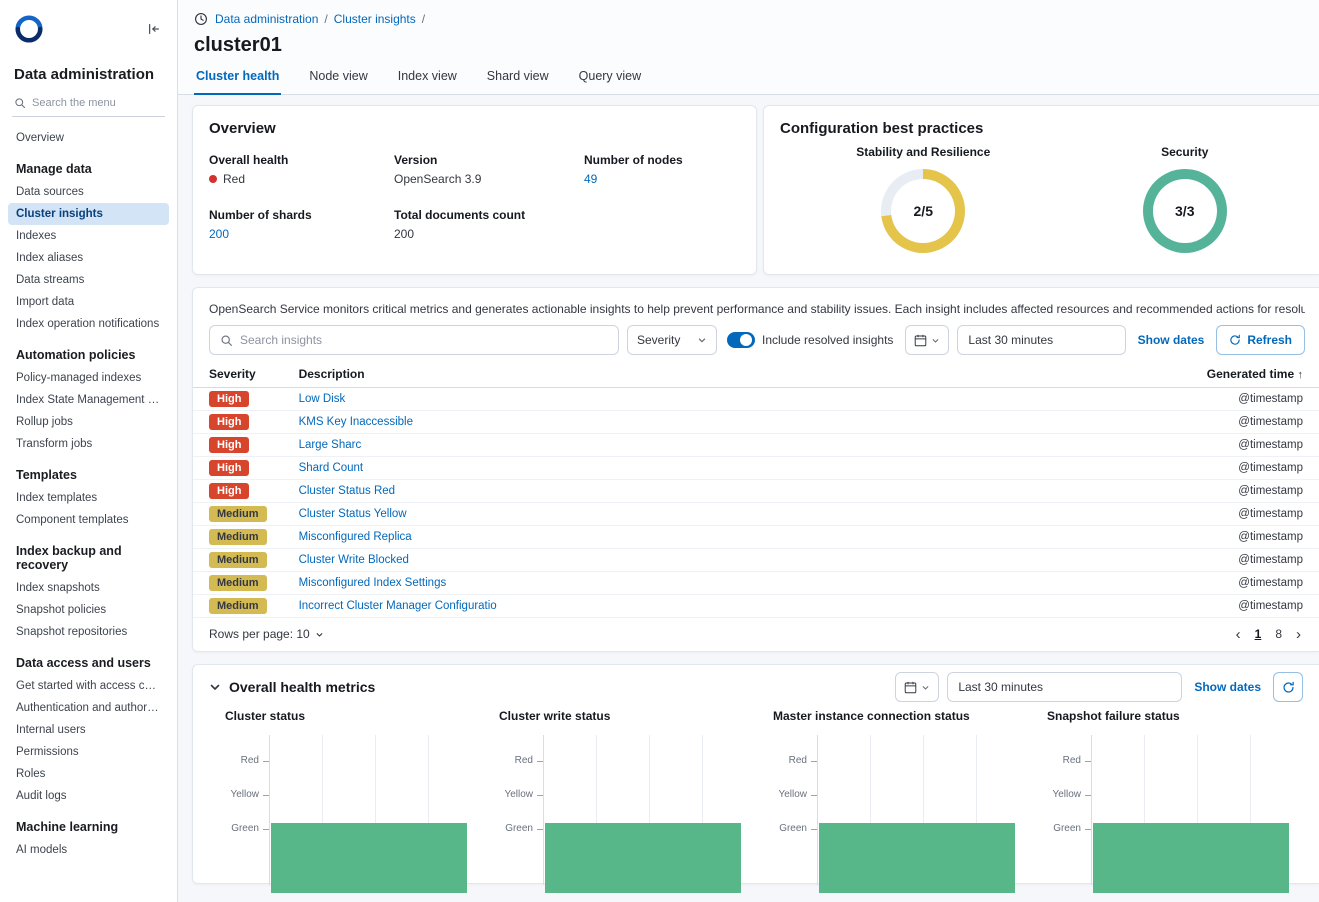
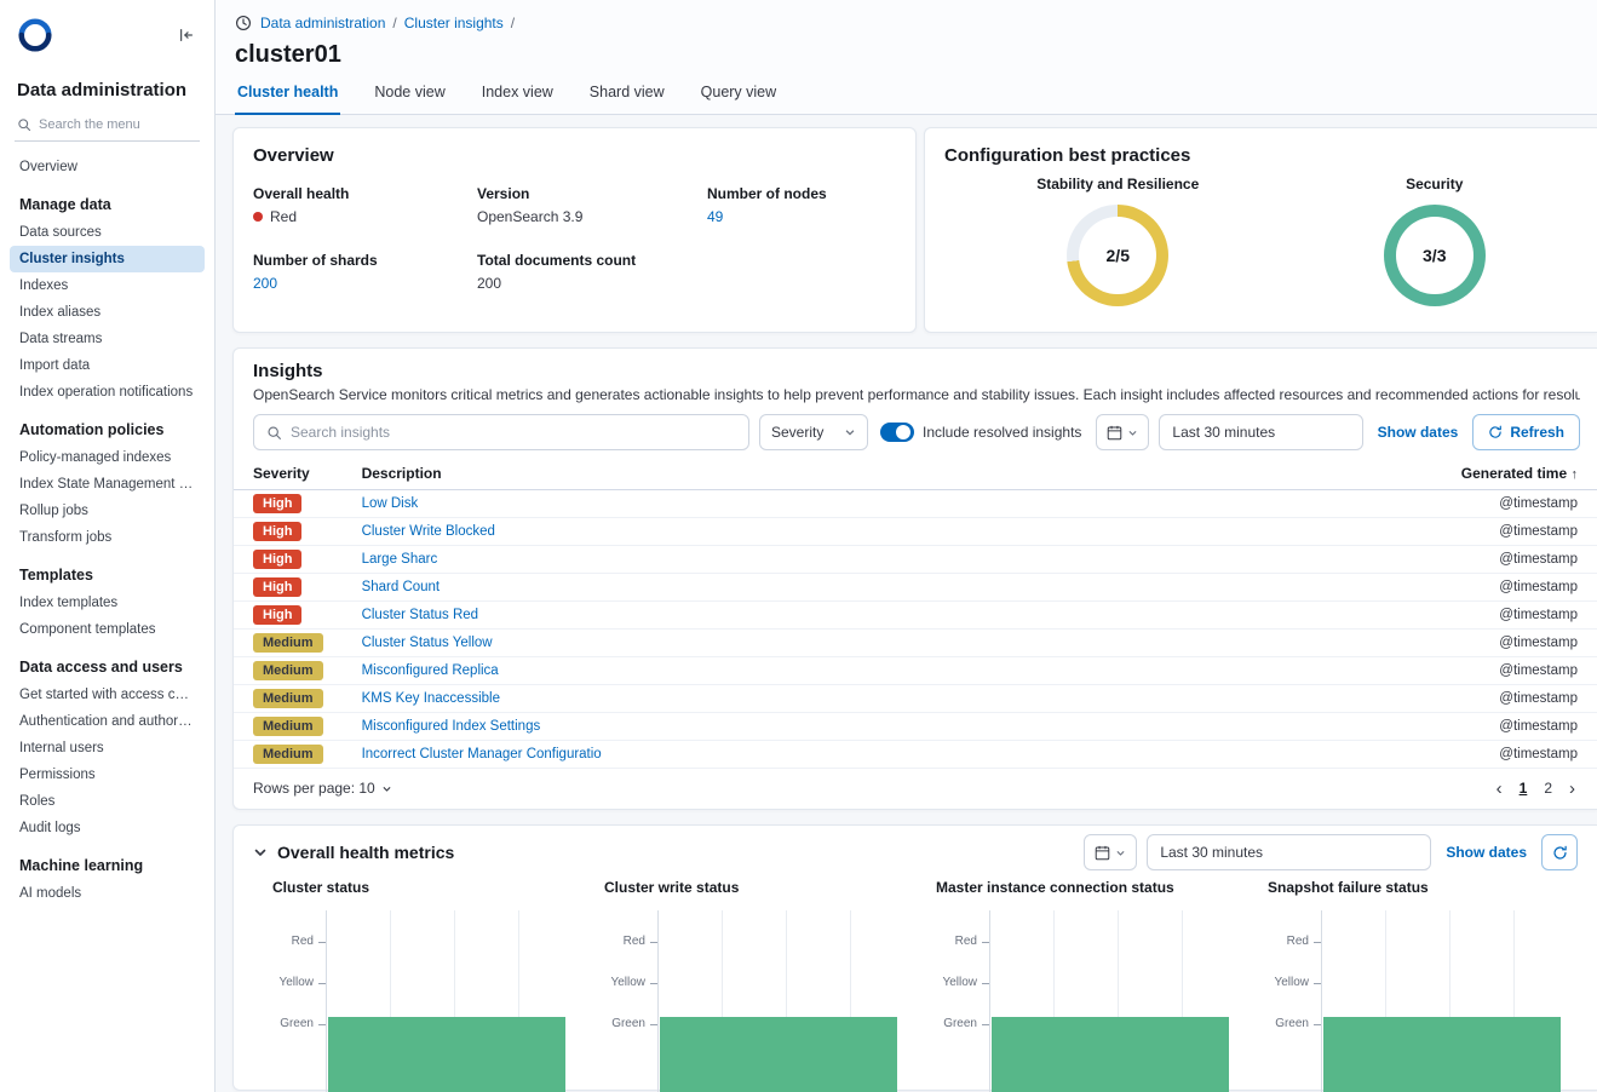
  Data administration
  Search the menu
  Overview
  Manage data
  Data sources
  Cluster insights
  Indexes
  Index aliases
  Data streams
  Import data
  Index operation notifications
  Automation policies
  Policy-managed indexes
  Index State Management polic
  Rollup jobs
  Transform jobs
  Templates
  Index templates
  Component templates
- Index backup and recovery
- Index snapshots
- Snapshot policies
- Snapshot repositories
  Data access and users
  Get started with access contro
  Authentication and authorizati
  Internal users
  Permissions
  Roles
  Audit logs
  Machine learning
  AI models
  Data administration
  /
  Cluster insights
  /
  cluster01
  Cluster health
  Node view
  Index view
  Shard view
  Query view
  Overview
  Overall health
  Red
  Version
  OpenSearch 3.9
  Number of nodes
  49
  Number of shards
  200
  Total documents count
  200
  Configuration best practices
  Stability and Resilience
  2/5
  Security
  3/3
+ Insights
  OpenSearch Service monitors critical metrics and generates actionable insights to help prevent performance and stability issues. Each insight includes affected resources and recommended actions for resolu
  Search insights
  Severity
  Include resolved insights
  Last 30 minutes
  Show dates
  Refresh
  Severity	Description	Generated time ↑
  High	Low Disk	@timestamp
- High	KMS Key Inaccessible	@timestamp
+ High	Cluster Write Blocked	@timestamp
  High	Large Sharc	@timestamp
  High	Shard Count	@timestamp
  High	Cluster Status Red	@timestamp
  Medium	Cluster Status Yellow	@timestamp
  Medium	Misconfigured Replica	@timestamp
- Medium	Cluster Write Blocked	@timestamp
+ Medium	KMS Key Inaccessible	@timestamp
  Medium	Misconfigured Index Settings	@timestamp
  Medium	Incorrect Cluster Manager Configuratio	@timestamp
  Rows per page: 10
  ‹
  1
- 8
+ 2
  ›
  Overall health metrics
  Last 30 minutes
  Show dates
  Cluster status
  Red
  Yellow
  Green
  Cluster write status
  Red
  Yellow
  Green
  Master instance connection status
  Red
  Yellow
  Green
  Snapshot failure status
  Red
  Yellow
  Green
